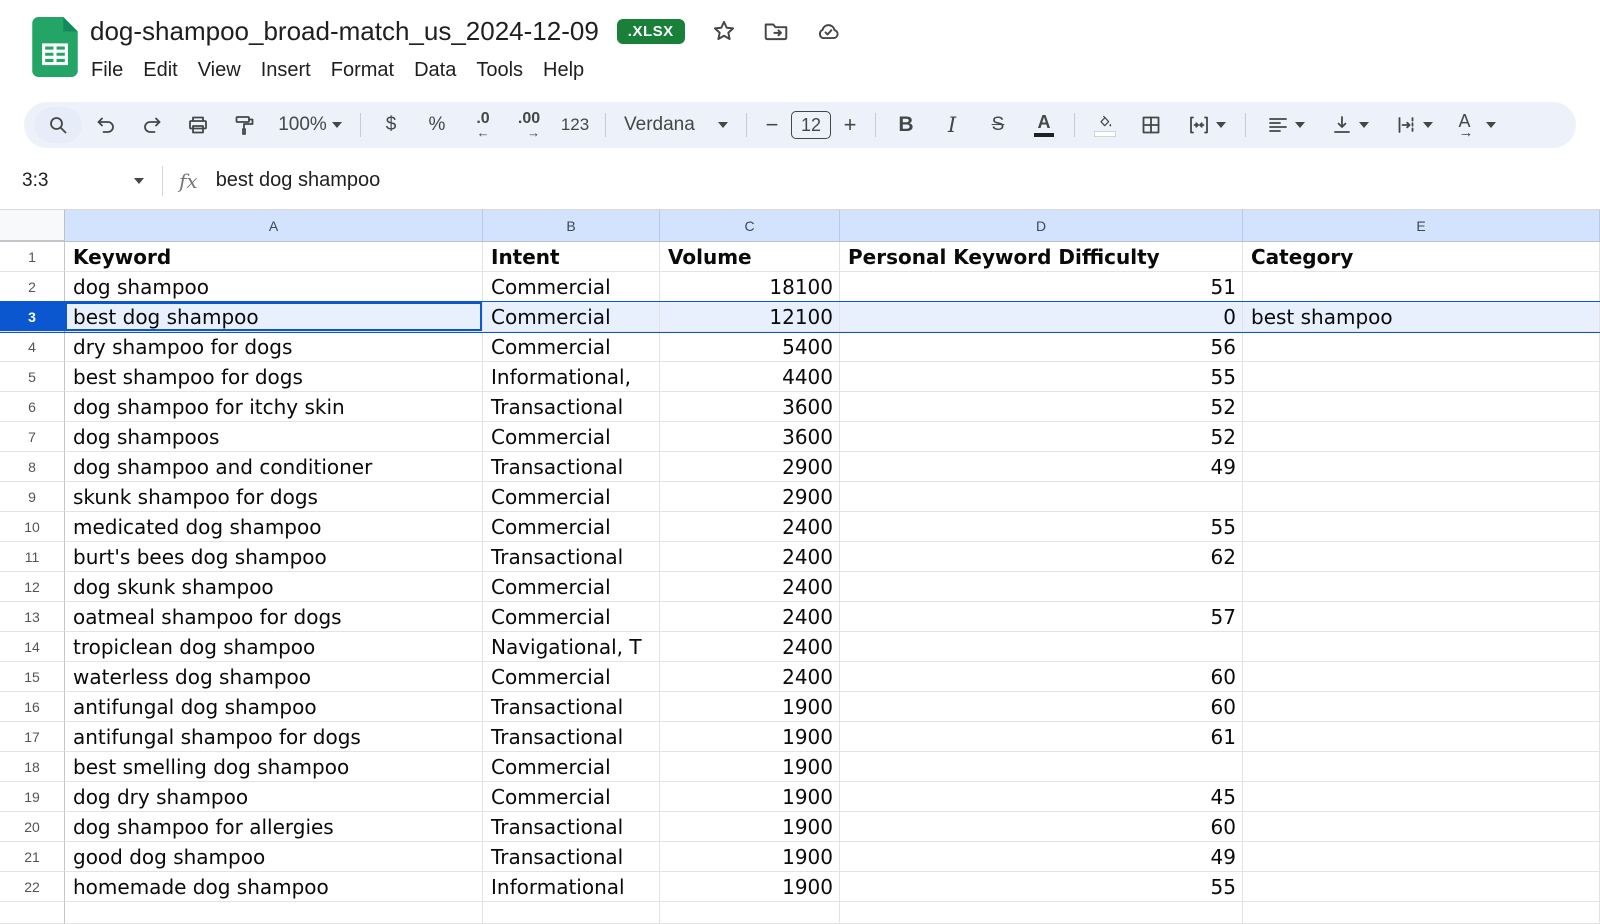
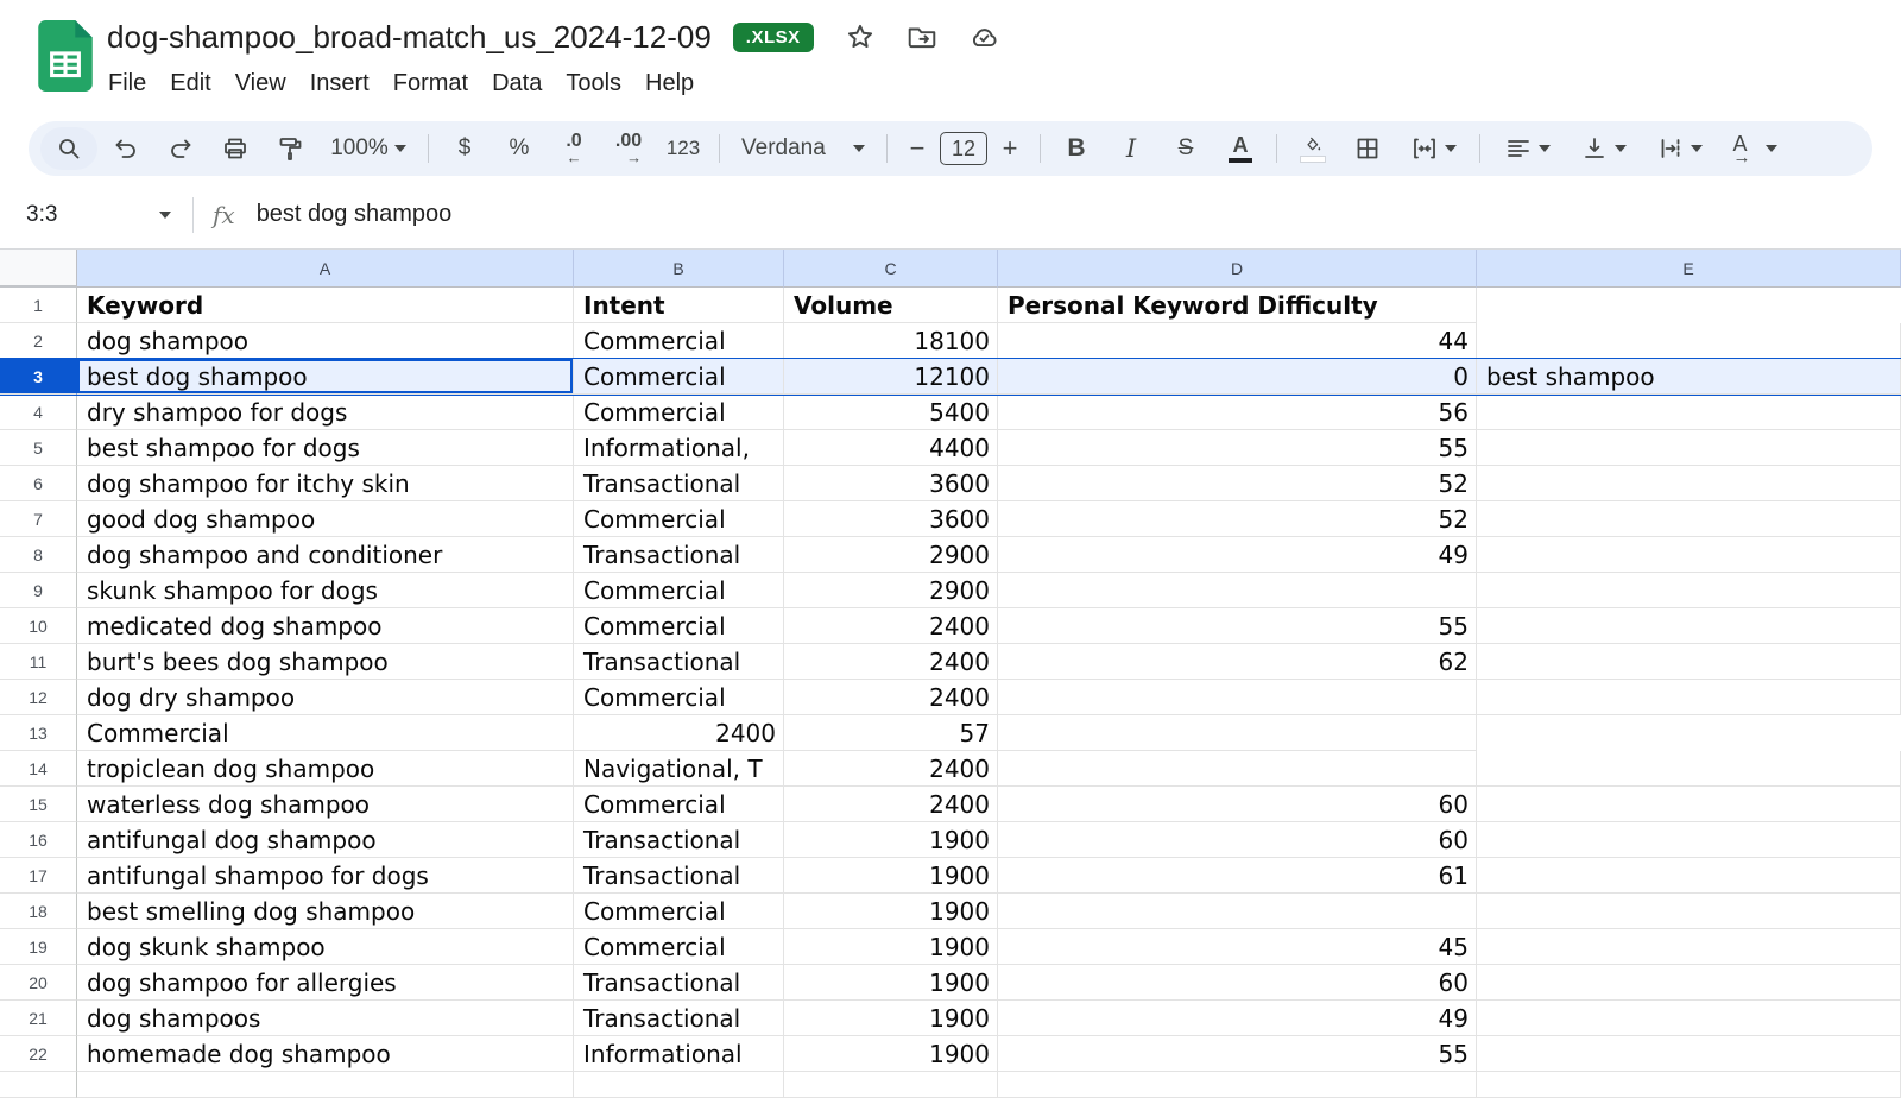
  dog-shampoo_broad-match_us_2024-12-09
  .XLSX
  File
  Edit
  View
  Insert
  Format
  Data
  Tools
  Help
  100%
  $
  %
  .0
  ←
  .00
  →
  123
  Verdana
  −
  12
  +
  B
  I
  S
  A
  A
  →
  3:3
  fx
  best dog shampoo
  A
  B
  C
  D
  E
  1
  Keyword
  Intent
  Volume
  Personal Keyword Difficulty
- Category
  2
  dog shampoo
  Commercial
  18100
- 51
+ 44
  3
  best dog shampoo
  Commercial
  12100
  0
  best shampoo
  4
  dry shampoo for dogs
  Commercial
  5400
  56
  5
  best shampoo for dogs
  Informational,
  4400
  55
  6
  dog shampoo for itchy skin
  Transactional
  3600
  52
  7
- dog shampoos
+ good dog shampoo
  Commercial
  3600
  52
  8
  dog shampoo and conditioner
  Transactional
  2900
  49
  9
  skunk shampoo for dogs
  Commercial
  2900
  10
  medicated dog shampoo
  Commercial
  2400
  55
  11
  burt's bees dog shampoo
  Transactional
  2400
  62
  12
- dog skunk shampoo
+ dog dry shampoo
  Commercial
  2400
  13
- oatmeal shampoo for dogs
  Commercial
  2400
  57
  14
  tropiclean dog shampoo
  Navigational, T
  2400
  15
  waterless dog shampoo
  Commercial
  2400
  60
  16
  antifungal dog shampoo
  Transactional
  1900
  60
  17
  antifungal shampoo for dogs
  Transactional
  1900
  61
  18
  best smelling dog shampoo
  Commercial
  1900
  19
- dog dry shampoo
+ dog skunk shampoo
  Commercial
  1900
  45
  20
  dog shampoo for allergies
  Transactional
  1900
  60
  21
- good dog shampoo
+ dog shampoos
  Transactional
  1900
  49
  22
  homemade dog shampoo
  Informational
  1900
  55
